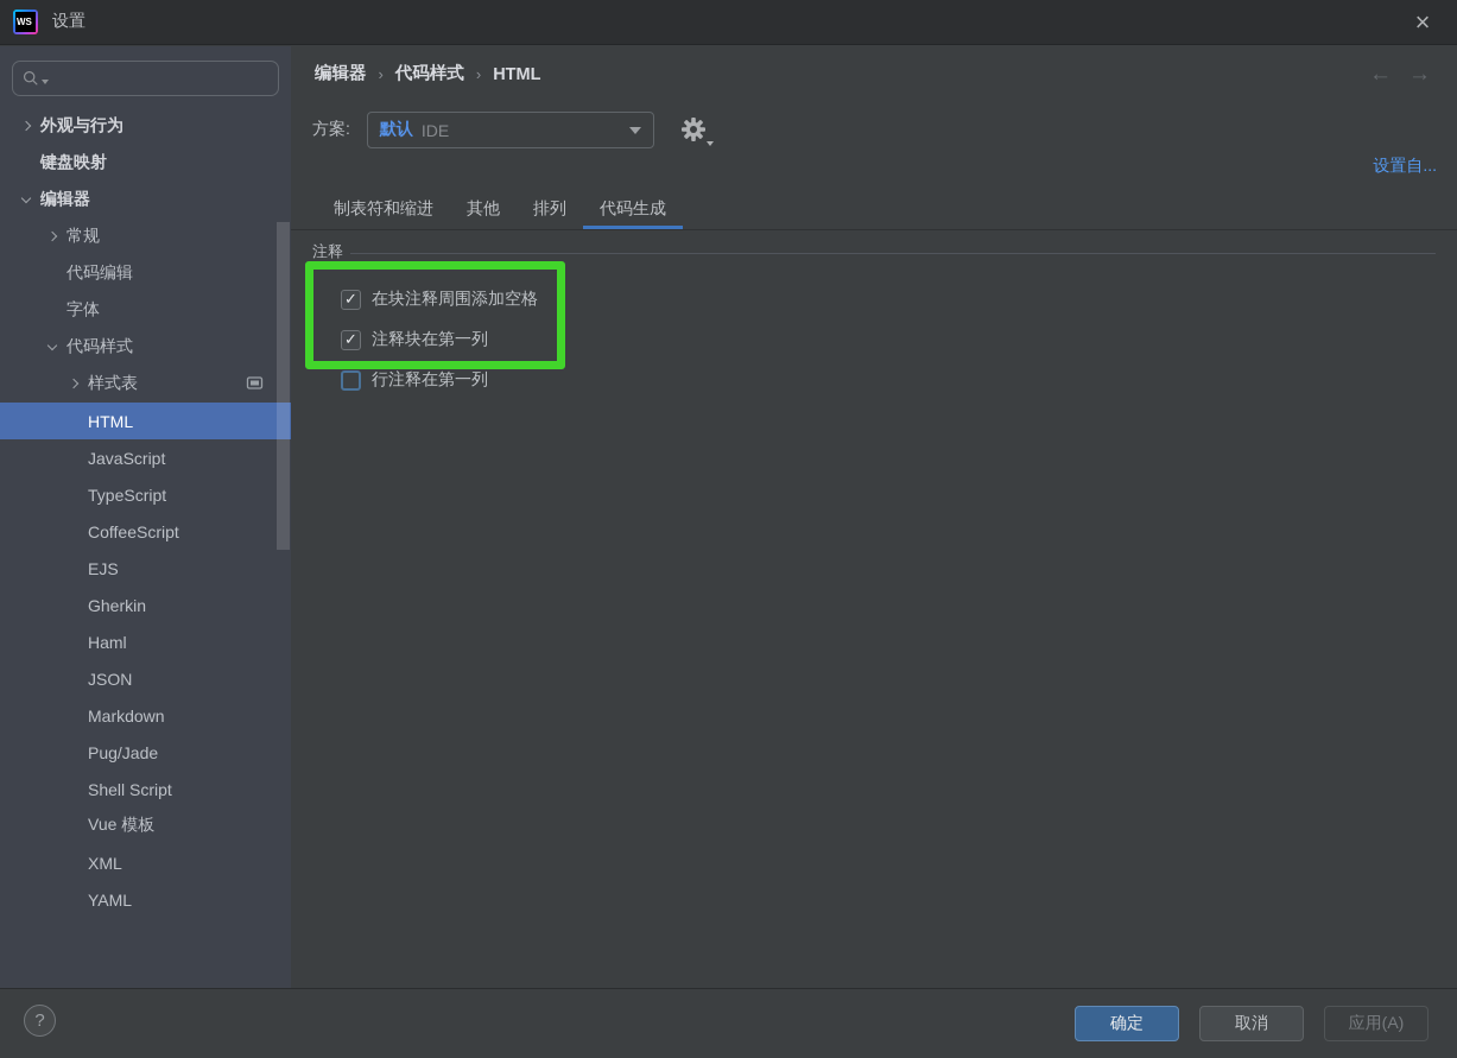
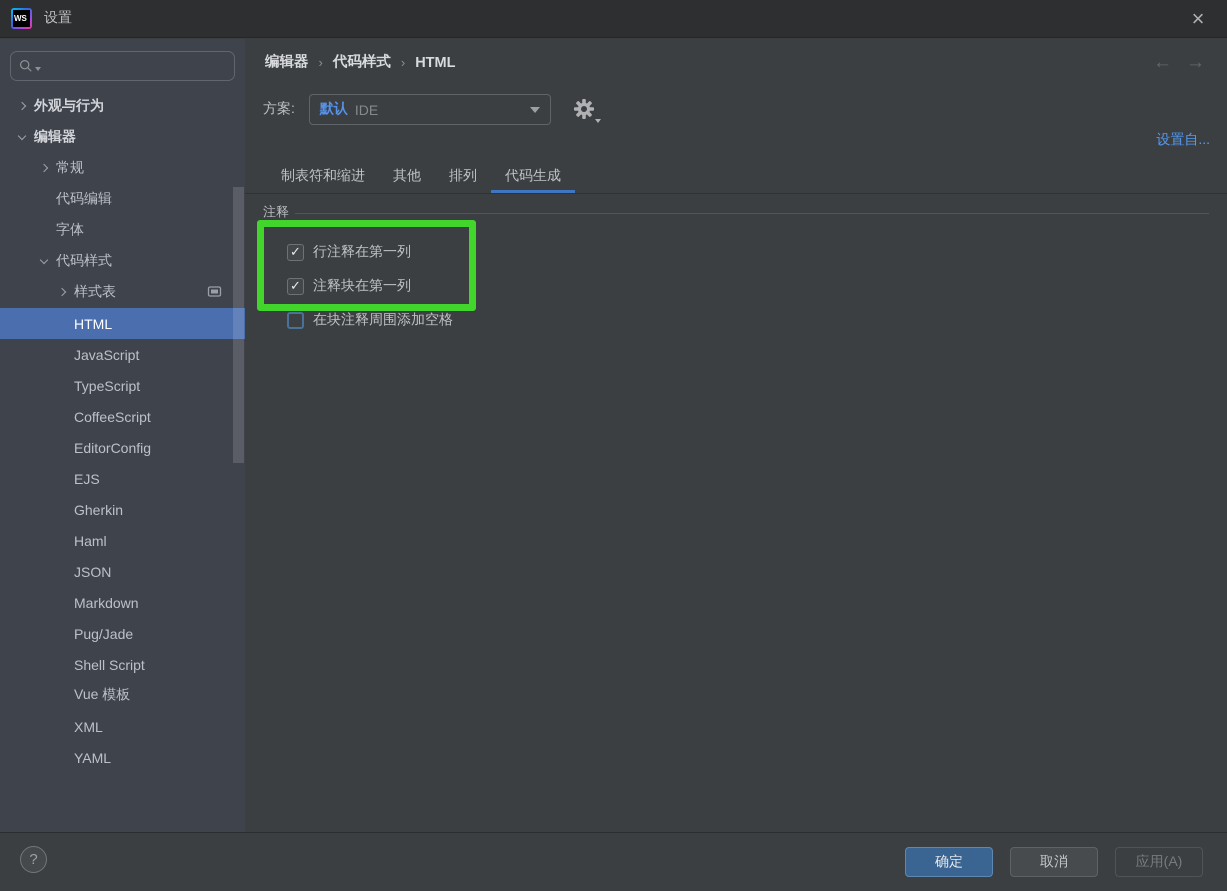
  WS
  设置
  ×
  外观与行为
- 键盘映射
  编辑器
  常规
  代码编辑
  字体
  代码样式
  样式表
  HTML
  JavaScript
  TypeScript
  CoffeeScript
+ EditorConfig
  EJS
  Gherkin
  Haml
  JSON
  Markdown
  Pug/Jade
  Shell Script
  Vue 模板
  XML
  YAML
  编辑器
  ›
  代码样式
  ›
  HTML
  ←
  →
  方案:
  默认
  IDE
  设置自...
  制表符和缩进
  其他
  排列
  代码生成
  注释
- 在块注释周围添加空格
+ 行注释在第一列
  注释块在第一列
- 行注释在第一列
+ 在块注释周围添加空格
  ?
  确定
  取消
  应用(A)
